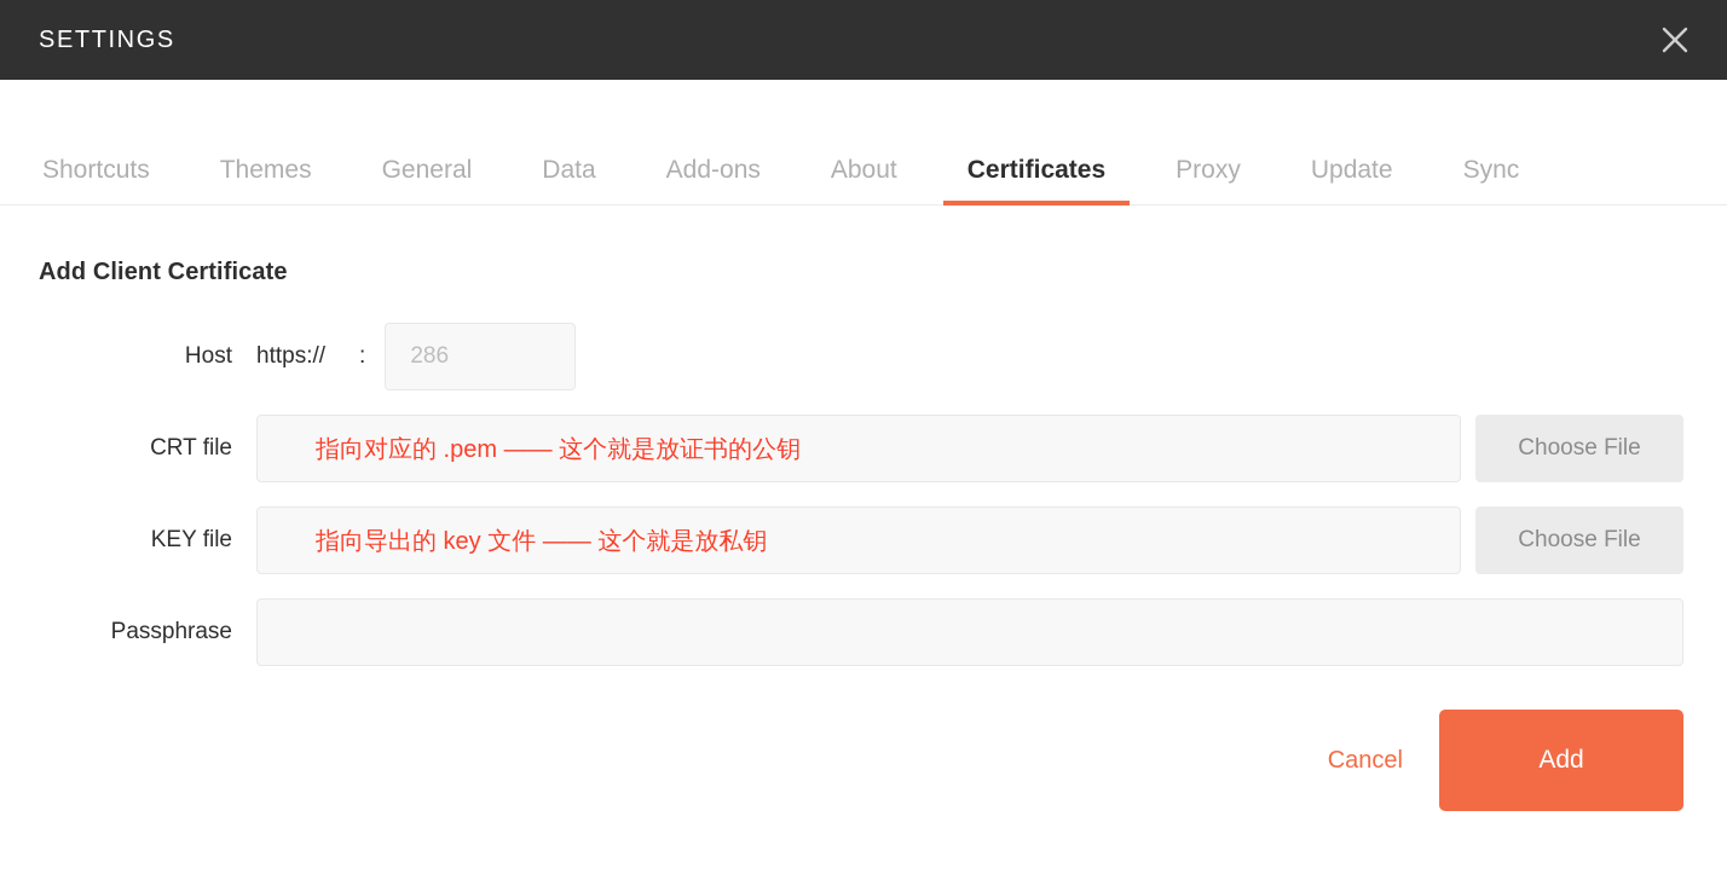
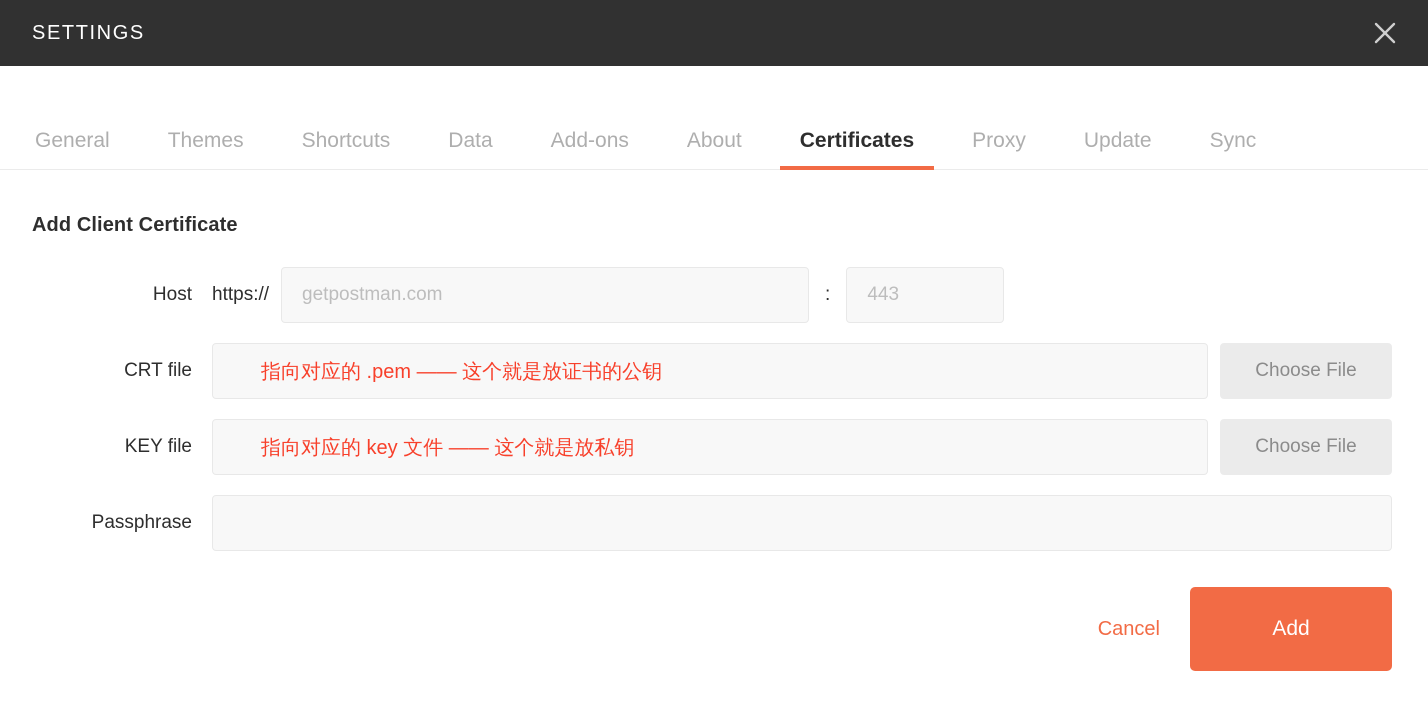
  SETTINGS
- Shortcuts
+ General
  Themes
- General
+ Shortcuts
  Data
  Add-ons
  About
  Certificates
  Proxy
  Update
  Sync
  Add Client Certificate
  Host
  https://
+ getpostman.com
  :
- 286
+ 443
  CRT file
  指向对应的 .pem —— 这个就是放证书的公钥
  Choose File
  KEY file
- 指向导出的 key 文件 —— 这个就是放私钥
+ 指向对应的 key 文件 —— 这个就是放私钥
  Choose File
  Passphrase
  Cancel
  Add
